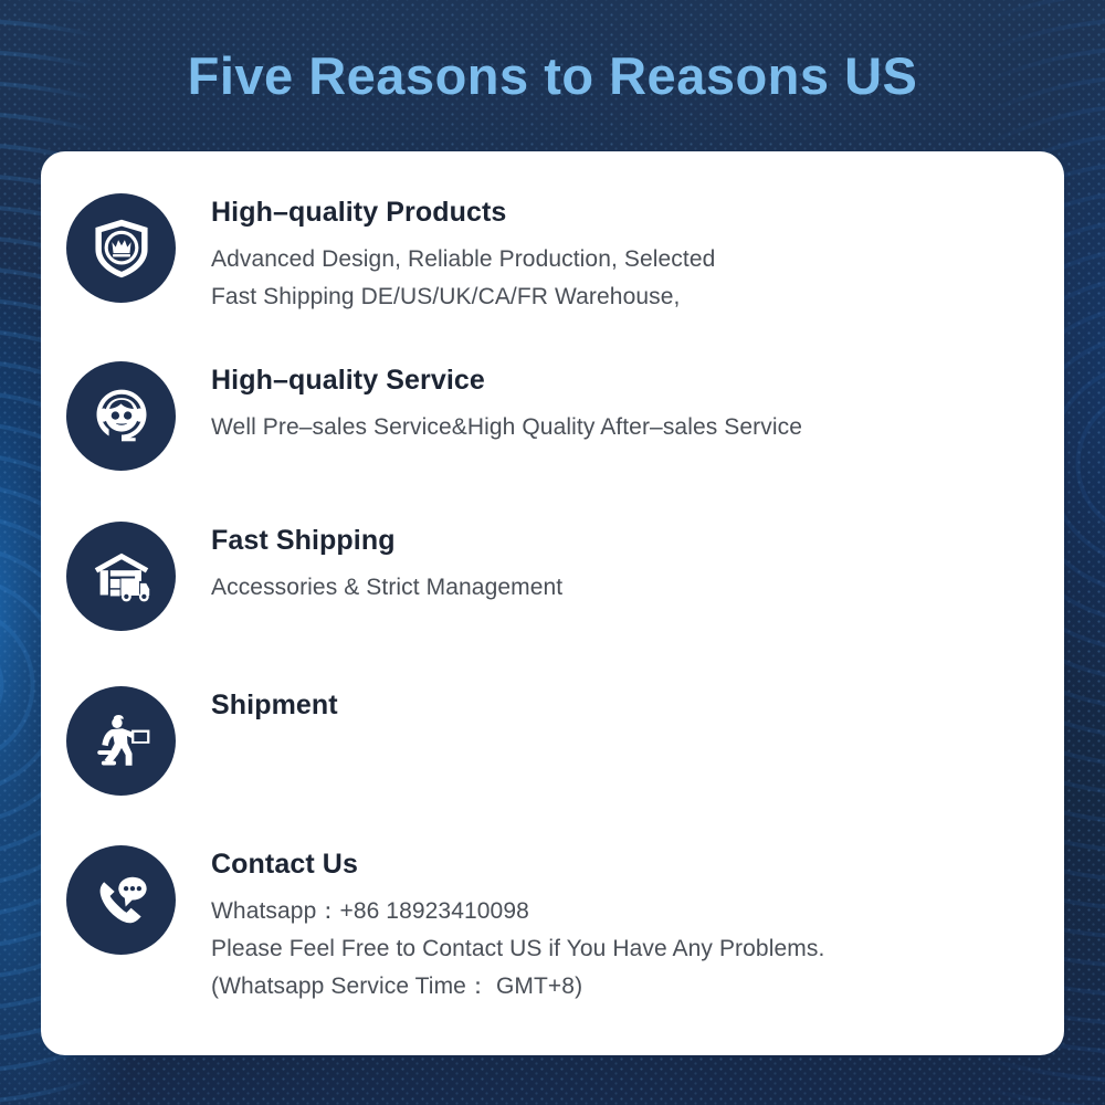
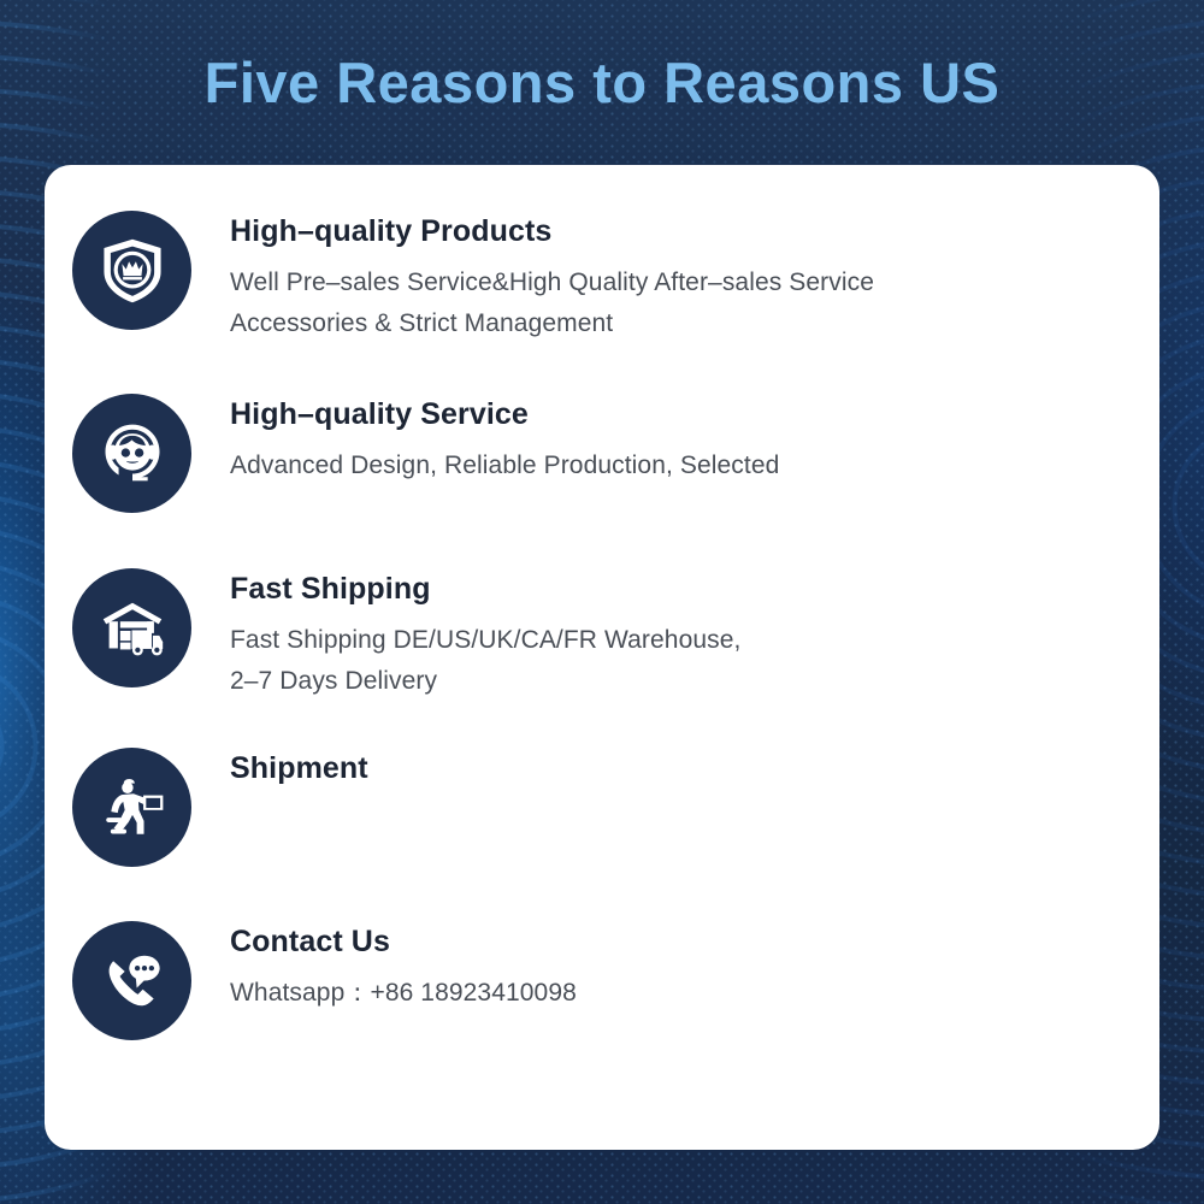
  Five Reasons to Reasons US
  High–quality Products
- Advanced Design, Reliable Production, Selected
+ Well Pre–sales Service&High Quality After–sales Service
- Fast Shipping DE/US/UK/CA/FR Warehouse,
+ Accessories & Strict Management
  High–quality Service
- Well Pre–sales Service&High Quality After–sales Service
+ Advanced Design, Reliable Production, Selected
  Fast Shipping
- Accessories & Strict Management
+ Fast Shipping DE/US/UK/CA/FR Warehouse,
+ 2–7 Days Delivery
  Shipment
  Contact Us
  Whatsapp：+86 18923410098
- Please Feel Free to Contact US if You Have Any Problems.
- (Whatsapp Service Time： GMT+8)
